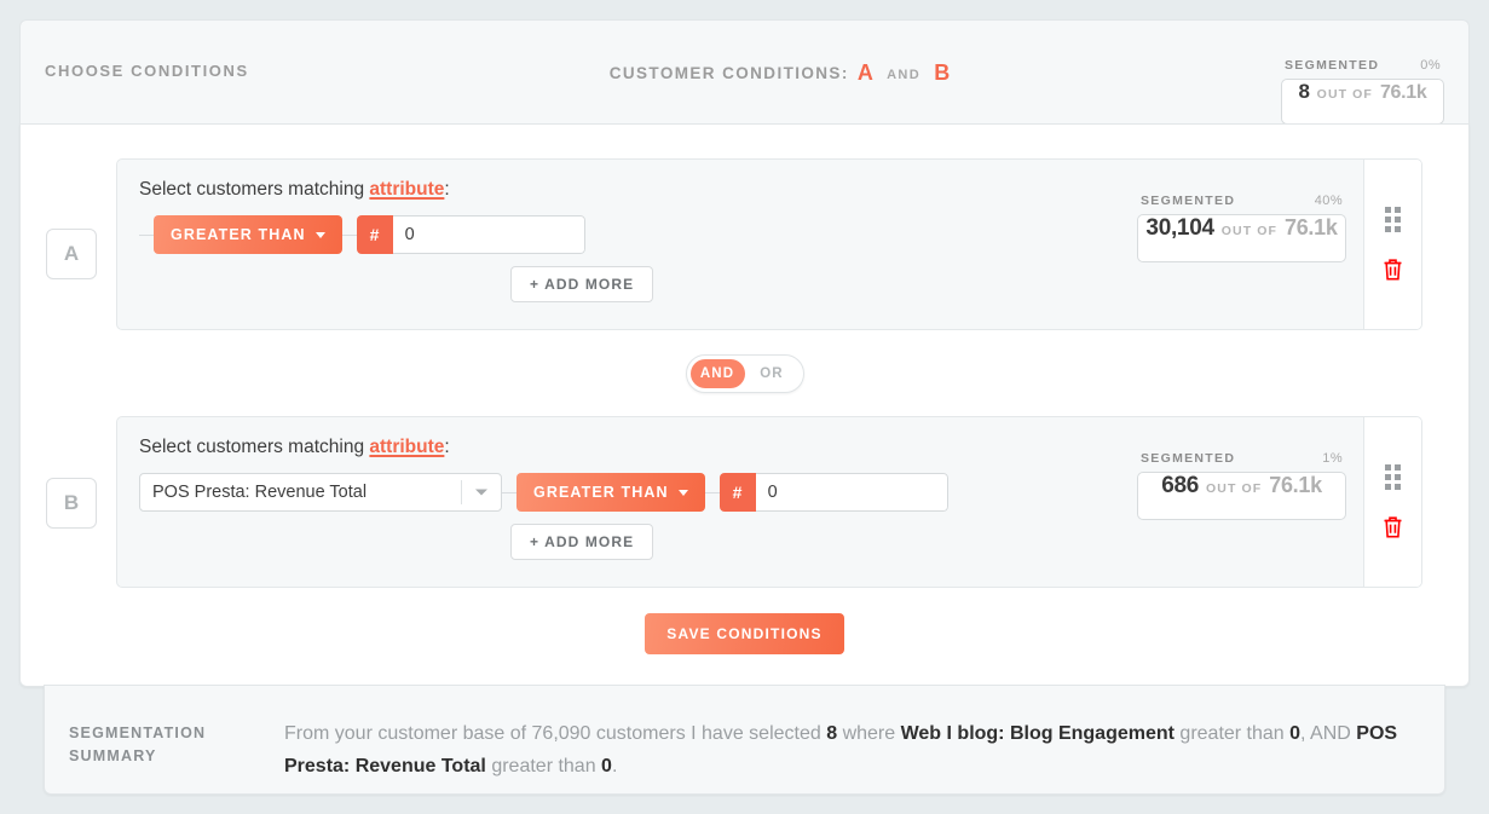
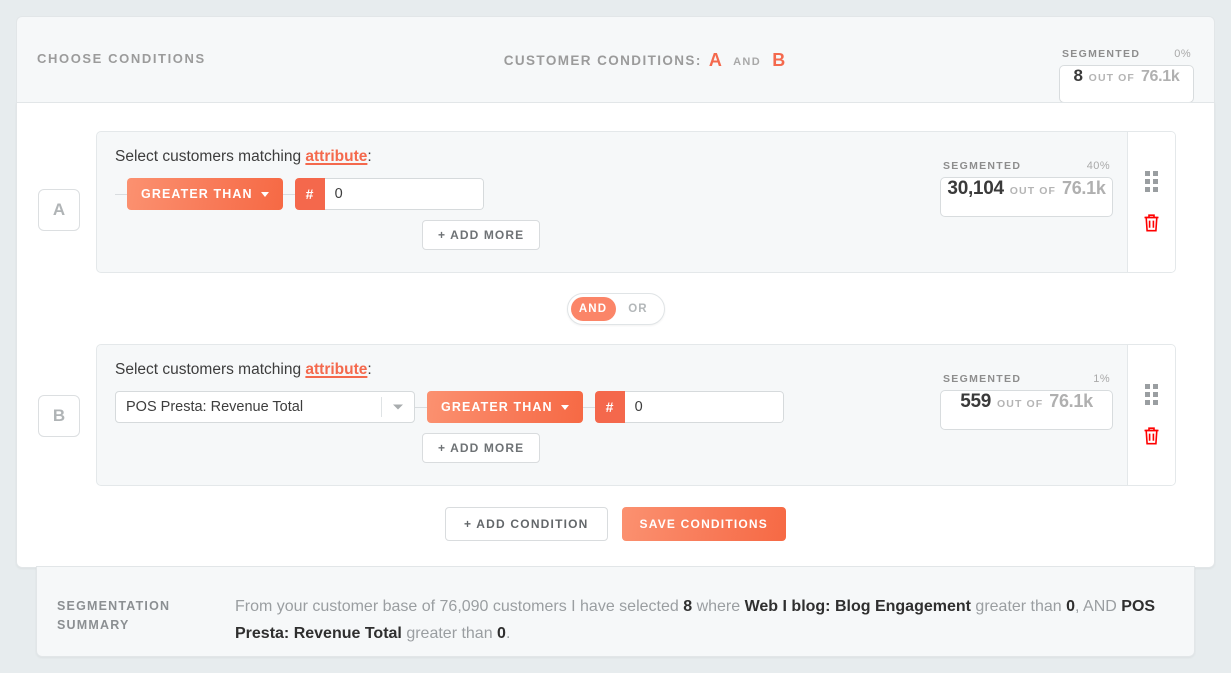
  CHOOSE CONDITIONS
  CUSTOMER CONDITIONS: A AND B
  SEGMENTED
  0%
  8
  OUT OF
  76.1k
  A
  Select customers matching attribute:
  GREATER THAN
  #
  0
  + ADD MORE
  SEGMENTED
  40%
  30,104
  OUT OF
  76.1k
  AND
  OR
  B
  Select customers matching attribute:
  POS Presta: Revenue Total
  GREATER THAN
  #
  0
  + ADD MORE
  SEGMENTED
  1%
- 686
+ 559
  OUT OF
  76.1k
+ + ADD CONDITION
  SAVE CONDITIONS
  SEGMENTATION
  SUMMARY
  From your customer base of 76,090 customers I have selected 8 where Web I blog: Blog Engagement greater than 0, AND POS Presta: Revenue Total greater than 0.
